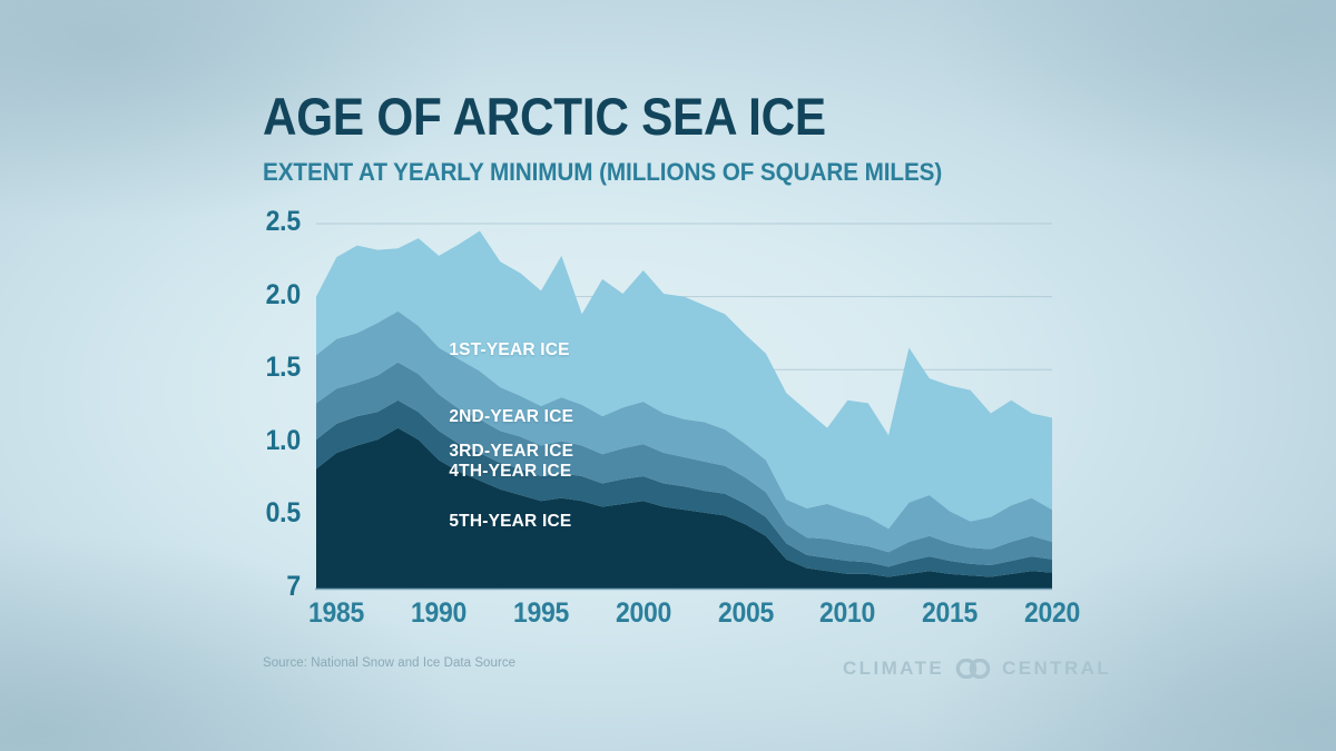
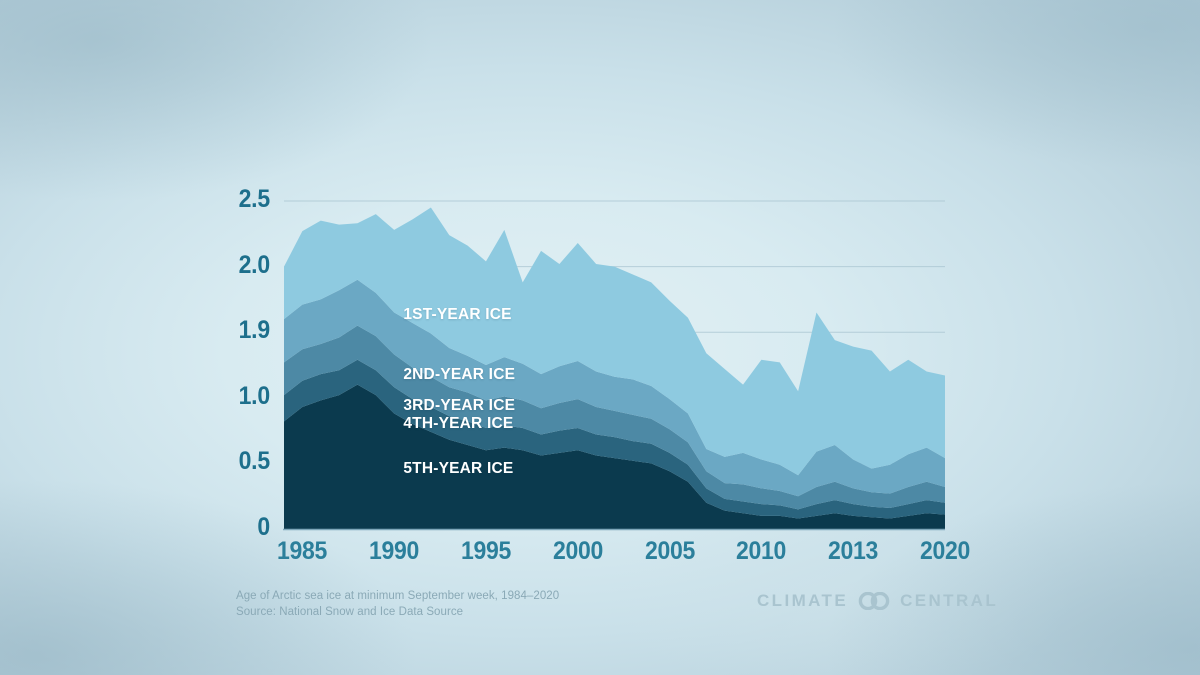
- AGE OF ARCTIC SEA ICE
- EXTENT AT YEARLY MINIMUM (MILLIONS OF SQUARE MILES)
- 7
+ 0
  0.5
  1.0
- 1.5
+ 1.9
  2.0
  2.5
  1985
  1990
  1995
  2000
  2005
  2010
- 2015
+ 2013
  2020
  1ST-YEAR ICE
  2ND-YEAR ICE
  3RD-YEAR ICE
  4TH-YEAR ICE
  5TH-YEAR ICE
+ Age of Arctic sea ice at minimum September week, 1984–2020
  Source: National Snow and Ice Data Source
  CLIMATE
  CENTRAL
